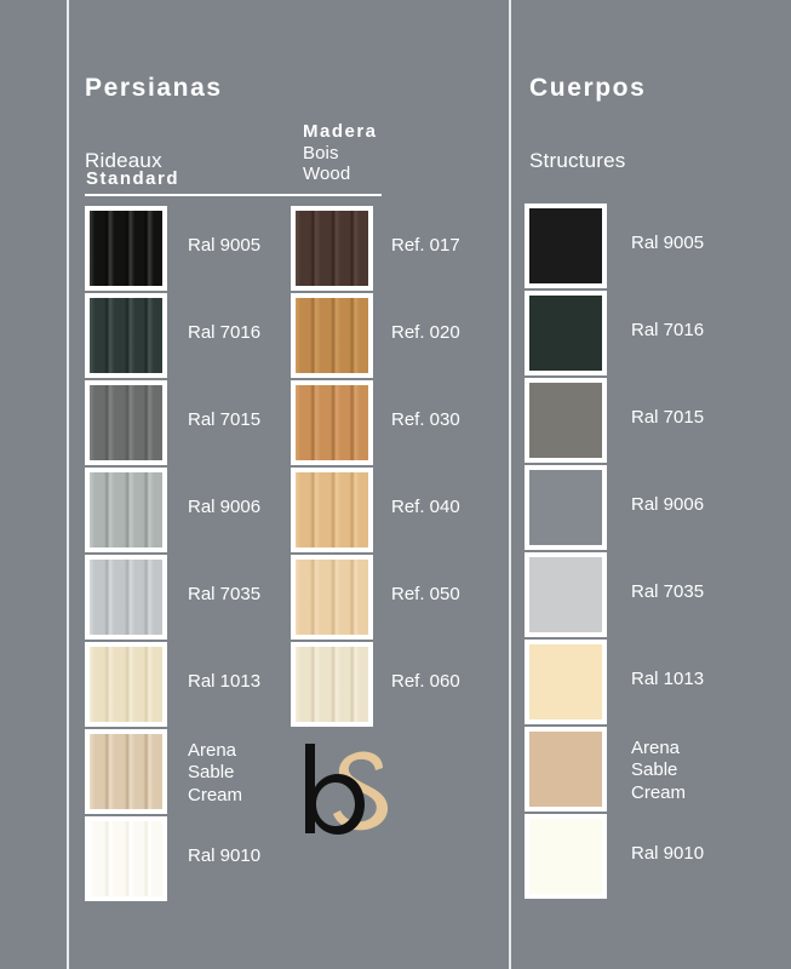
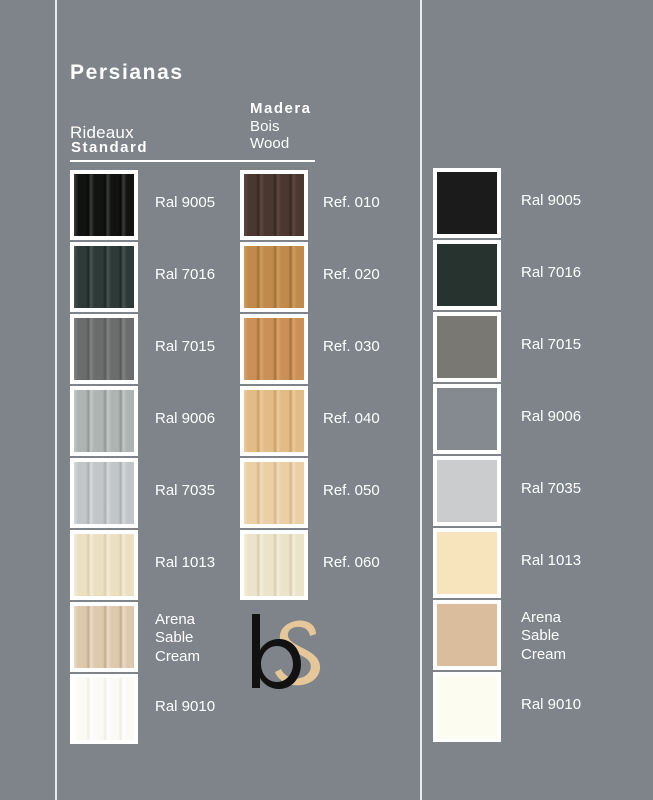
  Persianas
  Rideaux
- Cuerpos
- Structures
  Madera
  Bois
  Wood
  Standard
  Ral 9005
  Ral 7016
  Ral 7015
  Ral 9006
  Ral 7035
  Ral 1013
  Arena
  Sable
  Cream
  Ral 9010
- Ref. 017
+ Ref. 010
  Ref. 020
  Ref. 030
  Ref. 040
  Ref. 050
  Ref. 060
  Ral 9005
  Ral 7016
  Ral 7015
  Ral 9006
  Ral 7035
  Ral 1013
  Arena
  Sable
  Cream
  Ral 9010
